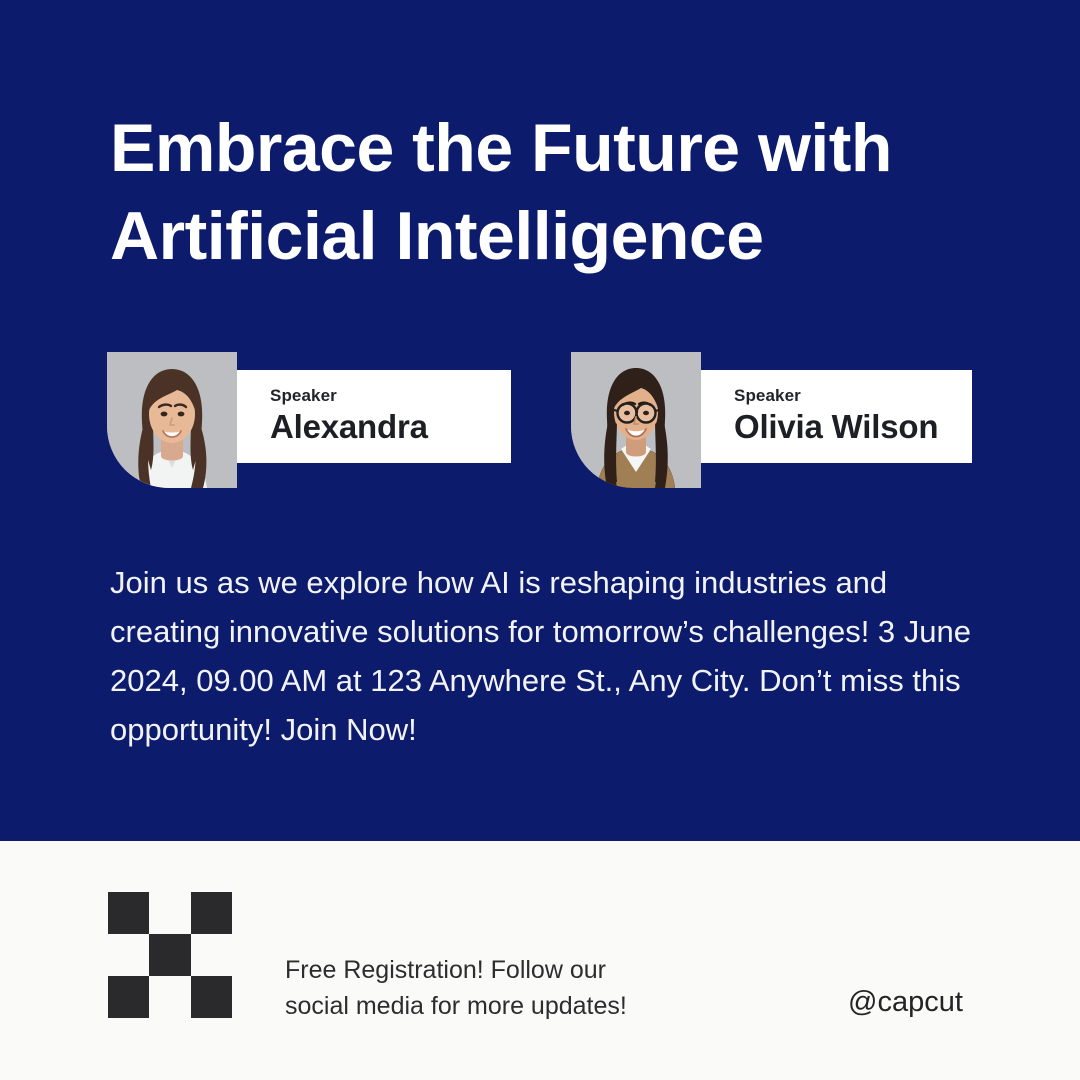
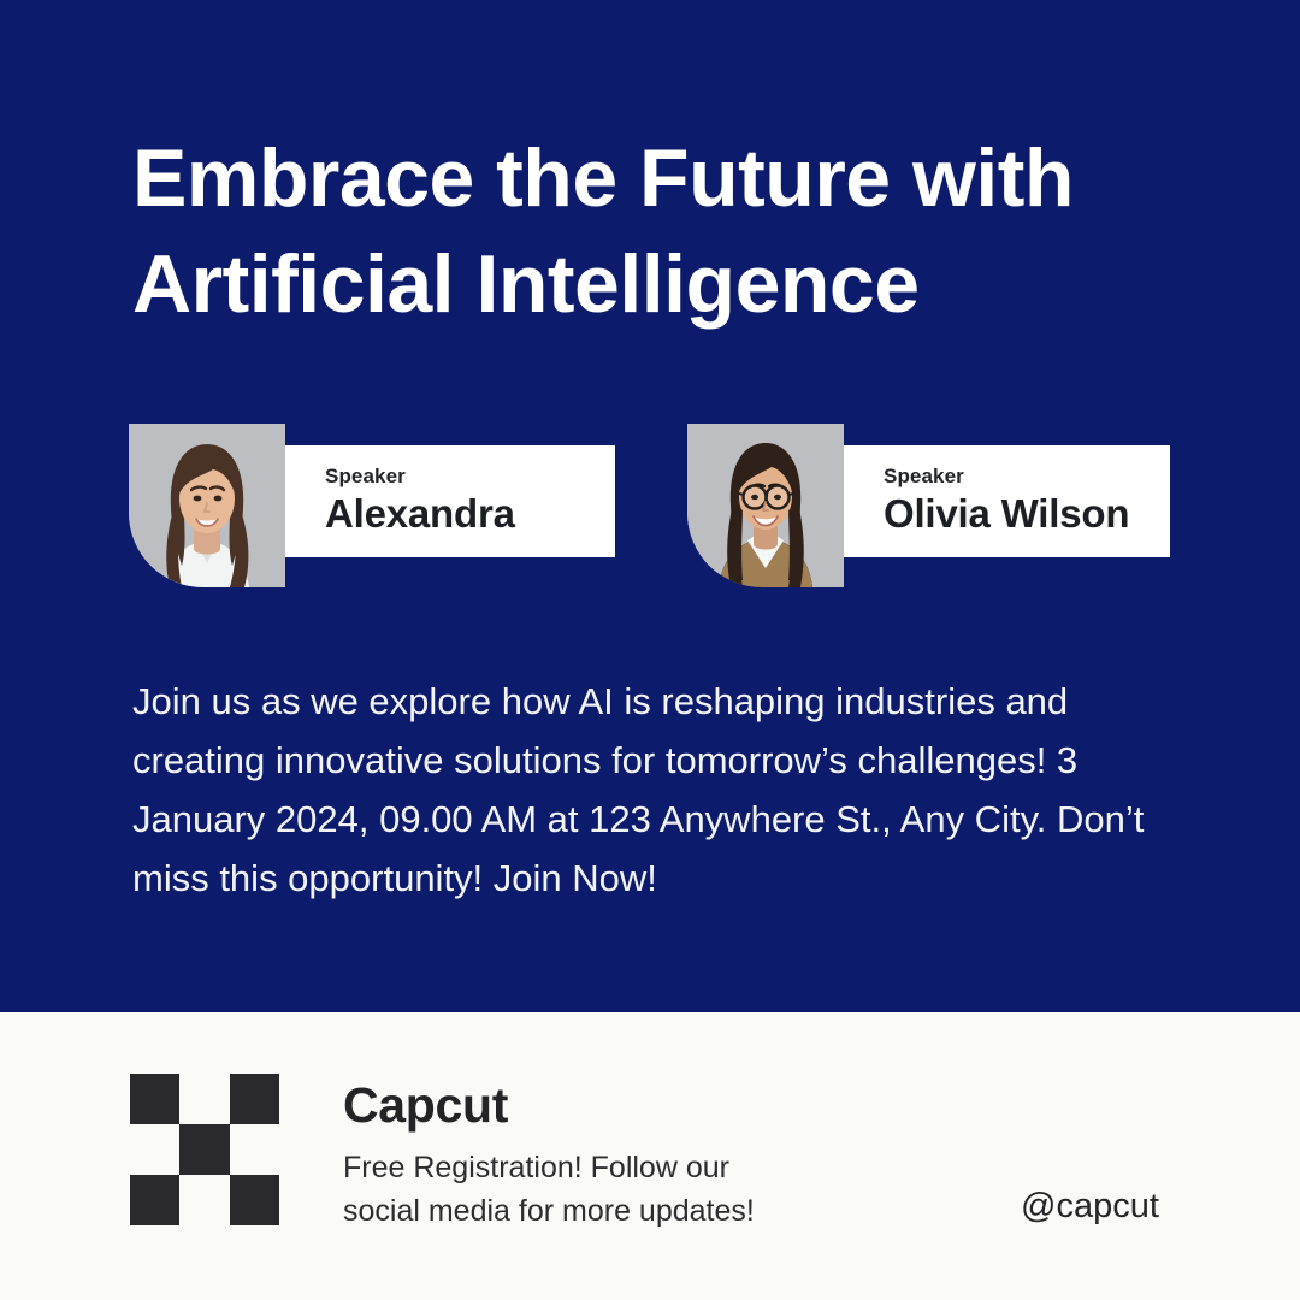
  Embrace the Future with
  Artificial Intelligence
  Speaker
  Alexandra
  Speaker
  Olivia Wilson
- Join us as we explore how AI is reshaping industries and creating innovative solutions for tomorrow’s challenges! 3 June 2024, 09.00 AM at 123 Anywhere St., Any City. Don’t miss this opportunity! Join Now!
+ Join us as we explore how AI is reshaping industries and creating innovative solutions for tomorrow’s challenges! 3 January 2024, 09.00 AM at 123 Anywhere St., Any City. Don’t miss this opportunity! Join Now!
+ Capcut
  Free Registration! Follow our
  social media for more updates!
  @capcut
